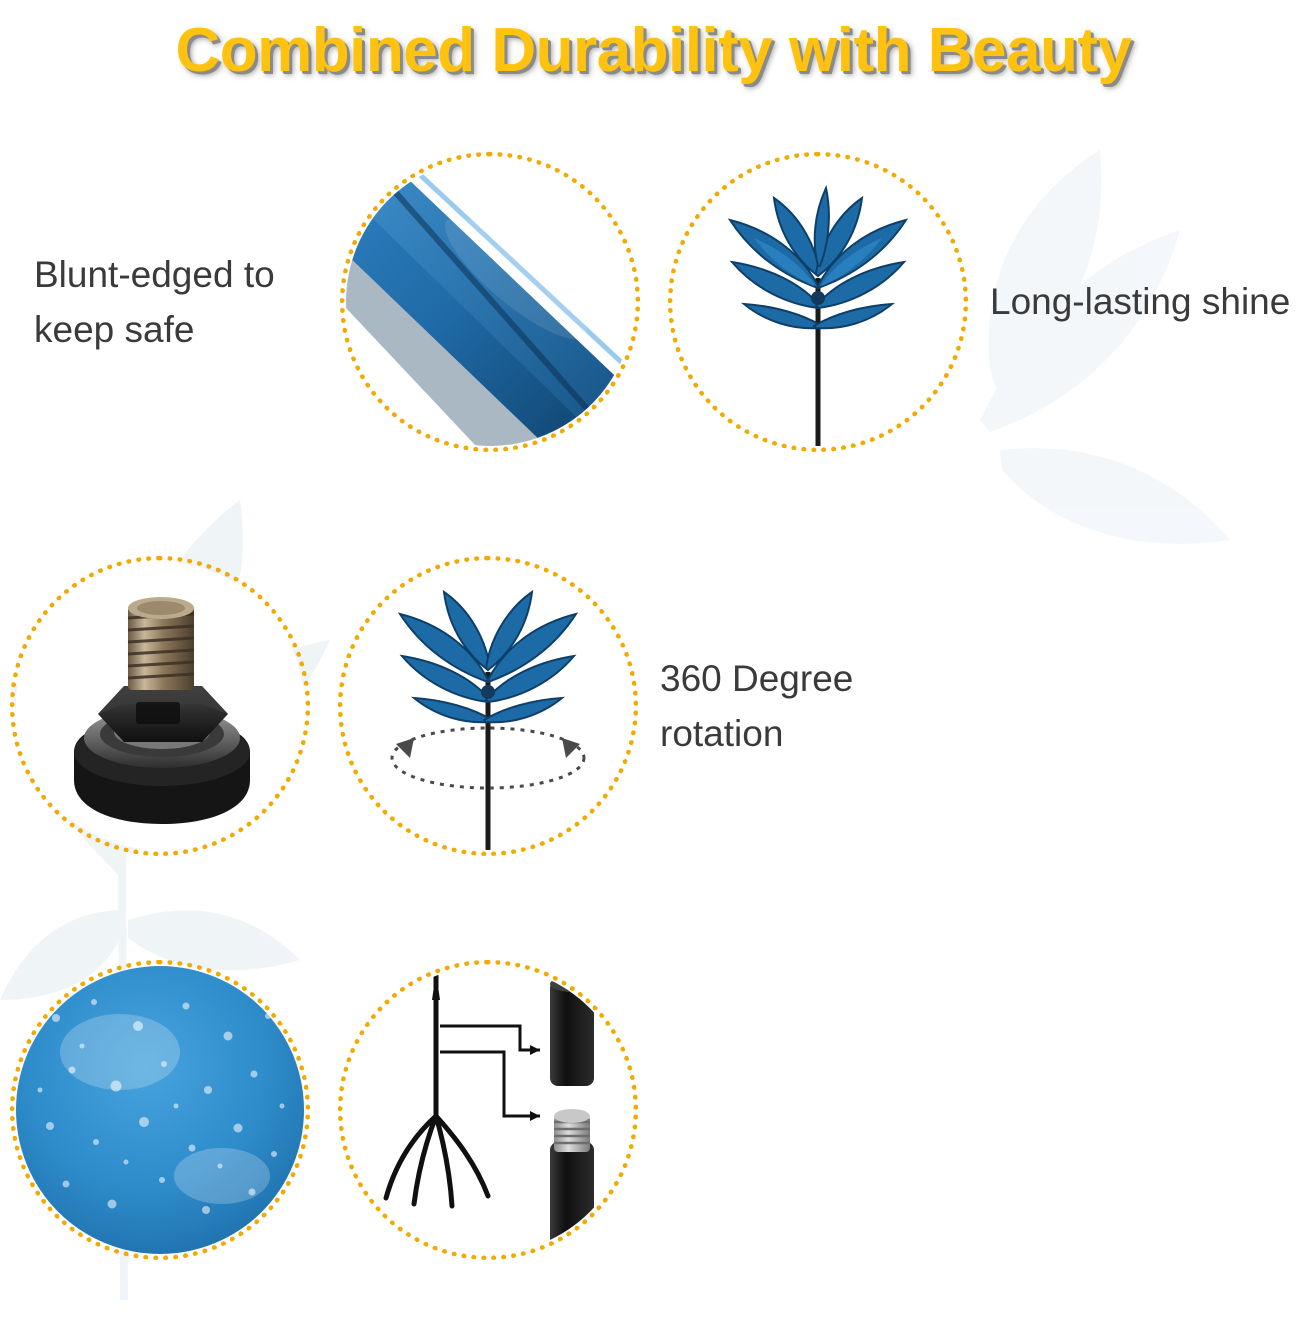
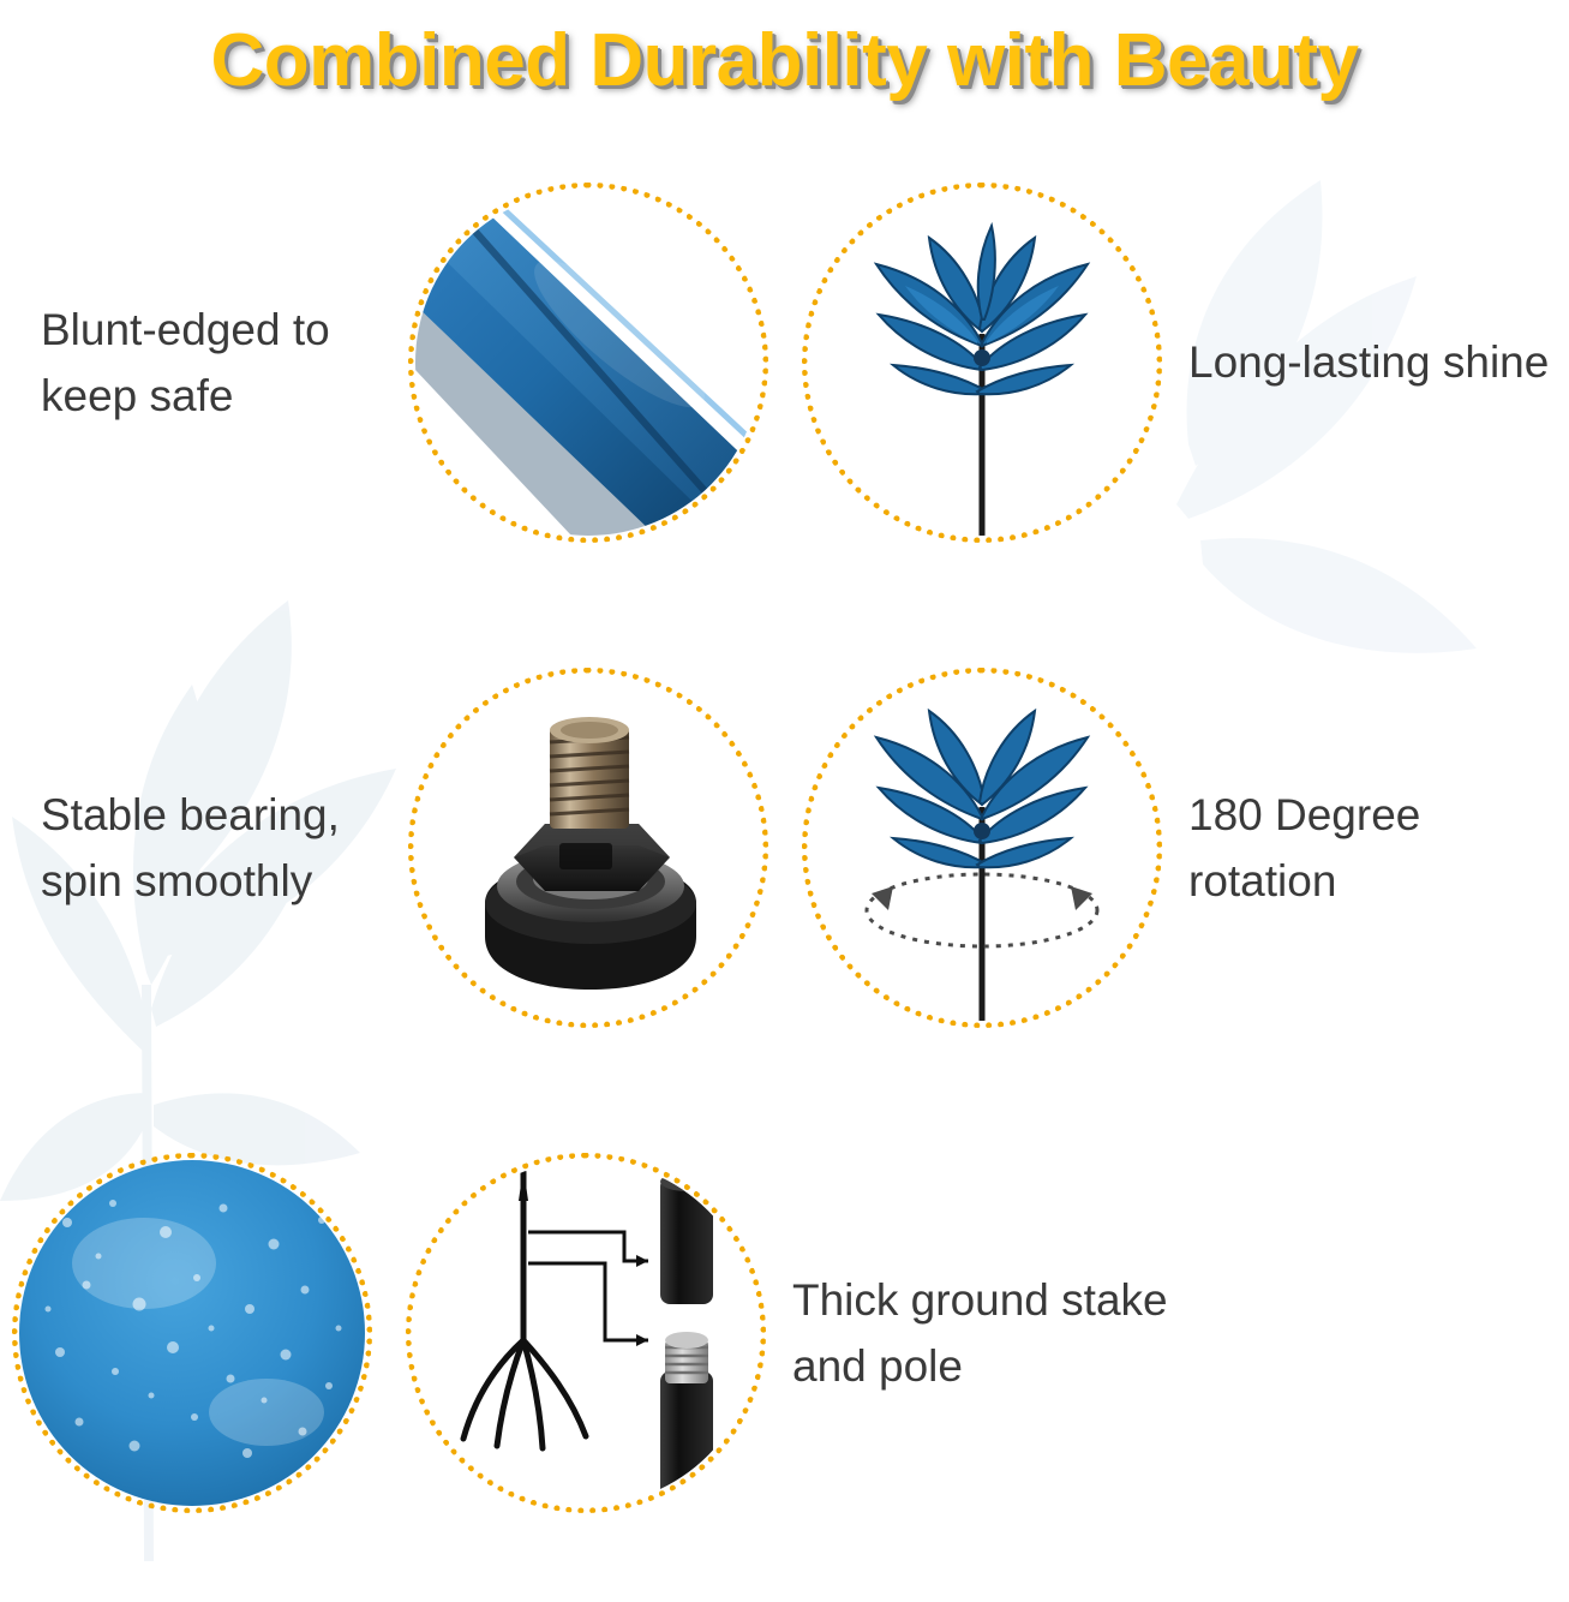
  Combined Durability with Beauty
  Blunt-edged to keep safe
  Long-lasting shine
+ Stable bearing, spin smoothly
- 360 Degree rotation
+ 180 Degree rotation
+ Thick ground stake and pole
